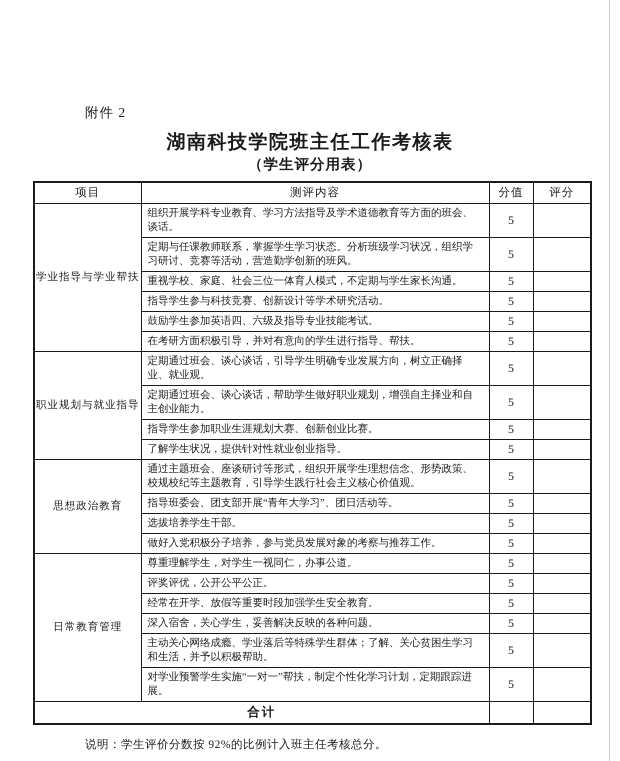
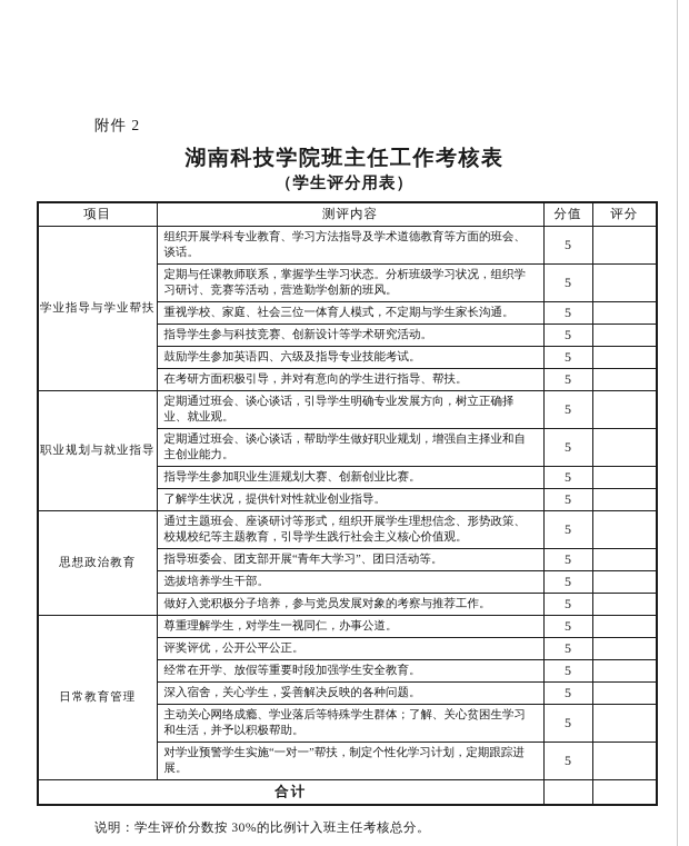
  附件 2
  湖南科技学院班主任工作考核表
  （学生评分用表）
  项目	测评内容	分值	评分
  学业指导与学业帮扶	组织开展学科专业教育、学习方法指导及学术道德教育等方面的班会、谈话。	5
  定期与任课教师联系，掌握学生学习状态。分析班级学习状况，组织学习研讨、竞赛等活动，营造勤学创新的班风。	5
  重视学校、家庭、社会三位一体育人模式，不定期与学生家长沟通。	5
  指导学生参与科技竞赛、创新设计等学术研究活动。	5
  鼓励学生参加英语四、六级及指导专业技能考试。	5
  在考研方面积极引导，并对有意向的学生进行指导、帮扶。	5
  职业规划与就业指导	定期通过班会、谈心谈话，引导学生明确专业发展方向，树立正确择业、就业观。	5
  定期通过班会、谈心谈话，帮助学生做好职业规划，增强自主择业和自主创业能力。	5
  指导学生参加职业生涯规划大赛、创新创业比赛。	5
  了解学生状况，提供针对性就业创业指导。	5
  思想政治教育	通过主题班会、座谈研讨等形式，组织开展学生理想信念、形势政策、校规校纪等主题教育，引导学生践行社会主义核心价值观。	5
  指导班委会、团支部开展“青年大学习”、团日活动等。	5
  选拔培养学生干部。	5
  做好入党积极分子培养，参与党员发展对象的考察与推荐工作。	5
  日常教育管理	尊重理解学生，对学生一视同仁，办事公道。	5
  评奖评优，公开公平公正。	5
  经常在开学、放假等重要时段加强学生安全教育。	5
  深入宿舍，关心学生，妥善解决反映的各种问题。	5
  主动关心网络成瘾、学业落后等特殊学生群体；了解、关心贫困生学习和生活，并予以积极帮助。	5
  对学业预警学生实施“一对一”帮扶，制定个性化学习计划，定期跟踪进展。	5
  合计
- 说明：学生评价分数按 92%的比例计入班主任考核总分。
+ 说明：学生评价分数按 30%的比例计入班主任考核总分。
